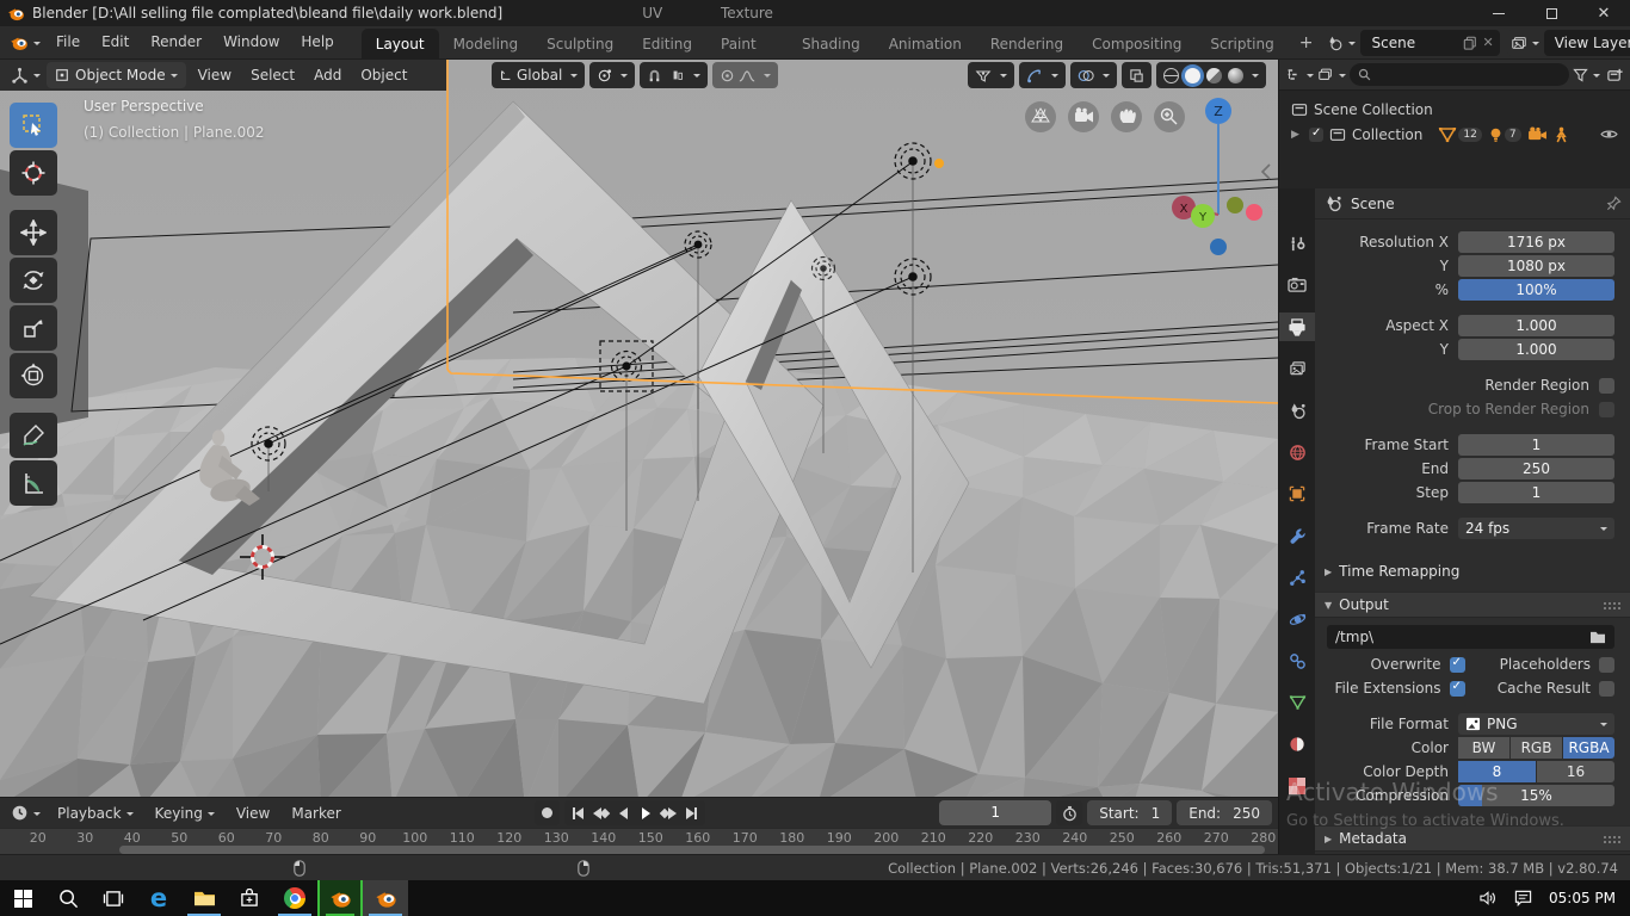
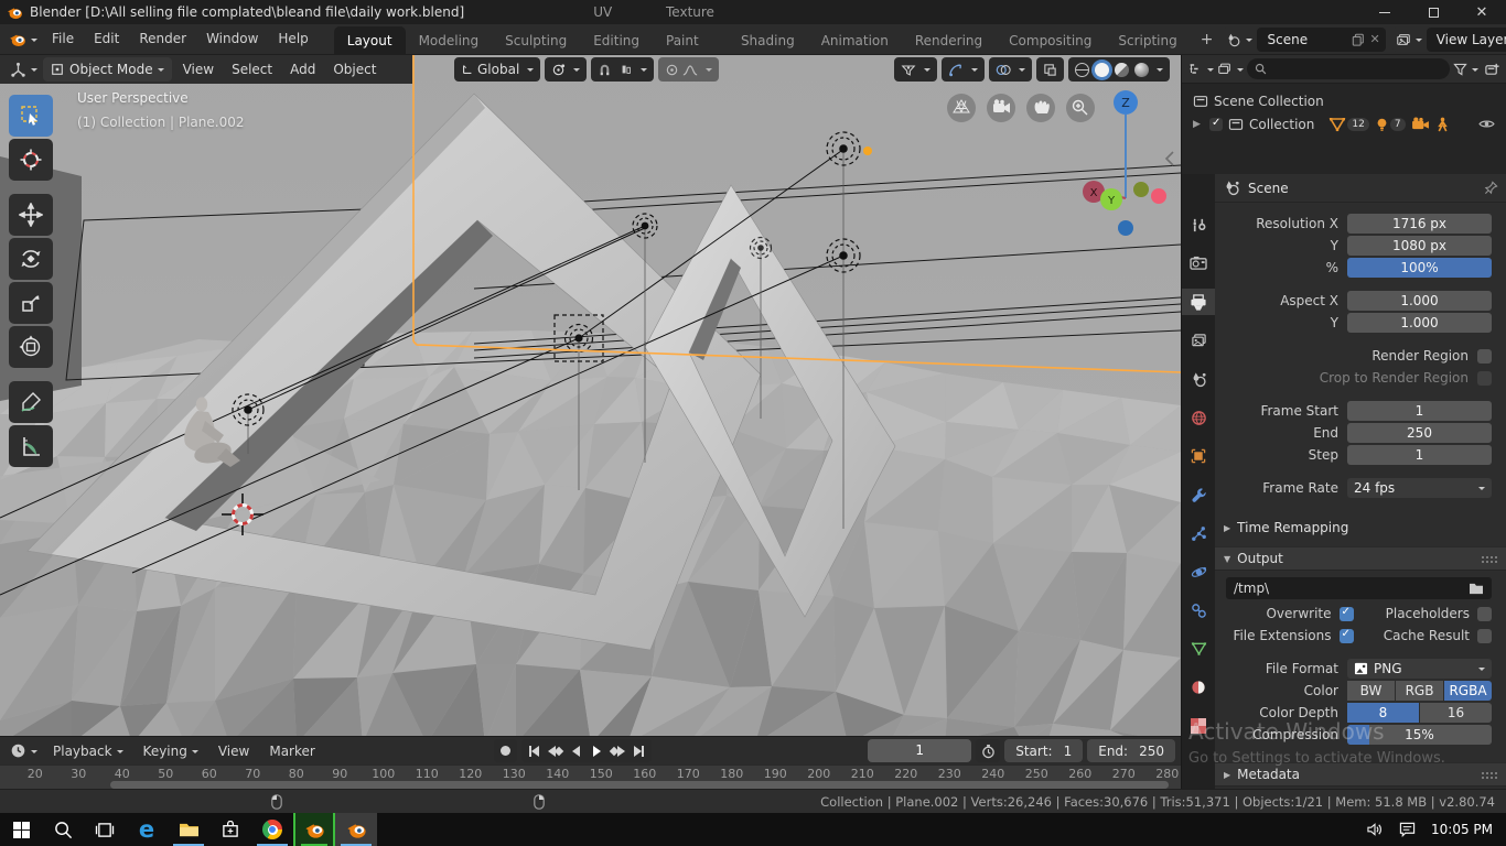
  Blender [D:\All selling file complated\bleand file\daily work.blend]
  ✕
  File
  Edit
  Render
  Window
  Help
  Layout
  Modeling
  Sculpting
  UV Editing
  Texture Paint
  Shading
  Animation
  Rendering
  Compositing
  Scripting
  +
  Scene
  ✕
  View Laye
  Z
  X
  Y
  Object Mode
  View
  Select
  Add
  Object
  Global
  User Perspective
  (1) Collection | Plane.002
  Scene Collection
  ▶
  Collection
  12
  7
  Scene
  Resolution X
  1716 px
  Y
  1080 px
  %
  100%
  Aspect X
  1.000
  Y
  1.000
  Render Region
  Crop to Render Region
  Frame Start
  1
  End
  250
  Step
  1
  Frame Rate
  24 fps
  ▶
  Time Remapping
  ▼
  Output
  /tmp\
  Overwrite
  Placeholders
  File Extensions
  Cache Result
  File Format
  PNG
  Color
  BW
  RGB
  RGBA
  Color Depth
  8
  16
  Compression
  15%
  ▶
  Metadata
  Playback
  Keying
  View
  Marker
  1
  Start:
  1
  End:
  250
  20
  30
  40
  50
  60
  70
  80
  90
  100
  110
  120
  130
  140
  150
  160
  170
  180
  190
  200
  210
  220
  230
  240
  250
  260
  270
  280
- Collection | Plane.002 | Verts:26,246 | Faces:30,676 | Tris:51,371 | Objects:1/21 | Mem: 38.7 MB | v2.80.74
+ Collection | Plane.002 | Verts:26,246 | Faces:30,676 | Tris:51,371 | Objects:1/21 | Mem: 51.8 MB | v2.80.74
  Activate Windows
  Go to Settings to activate Windows.
  e
- 05:05 PM
+ 10:05 PM
